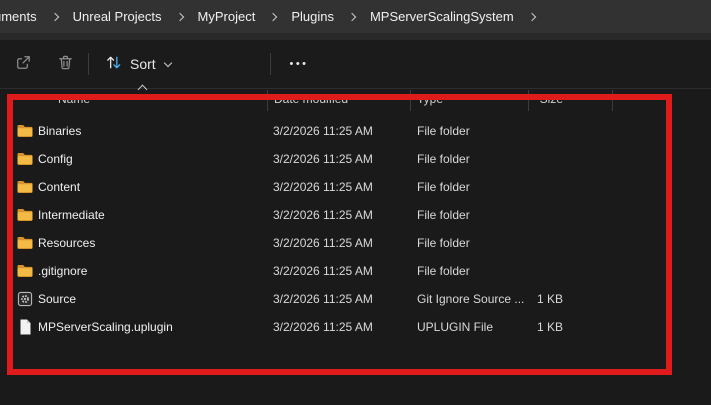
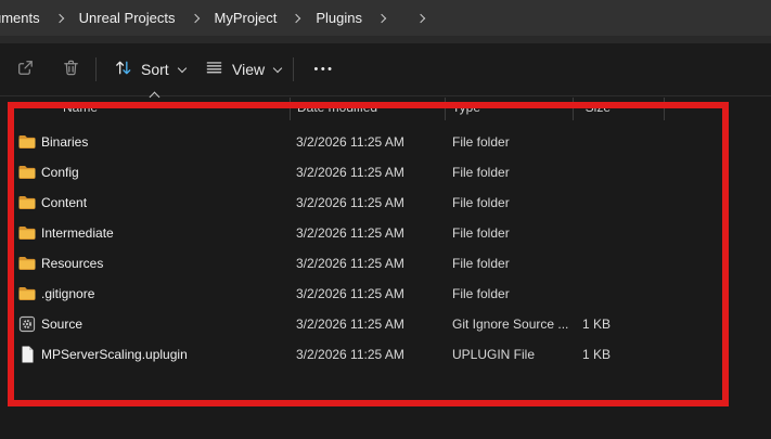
  ments
  Unreal Projects
  MyProject
  Plugins
- MPServerScalingSystem
  Sort
+ View
  •••
  Name
  Date modified
  Type
  Size
  Binaries
  3/2/2026 11:25 AM
  File folder
  Config
  3/2/2026 11:25 AM
  File folder
  Content
  3/2/2026 11:25 AM
  File folder
  Intermediate
  3/2/2026 11:25 AM
  File folder
  Resources
  3/2/2026 11:25 AM
  File folder
  .gitignore
  3/2/2026 11:25 AM
  File folder
  Source
  3/2/2026 11:25 AM
  Git Ignore Source ...
  1 KB
  MPServerScaling.uplugin
  3/2/2026 11:25 AM
  UPLUGIN File
  1 KB
